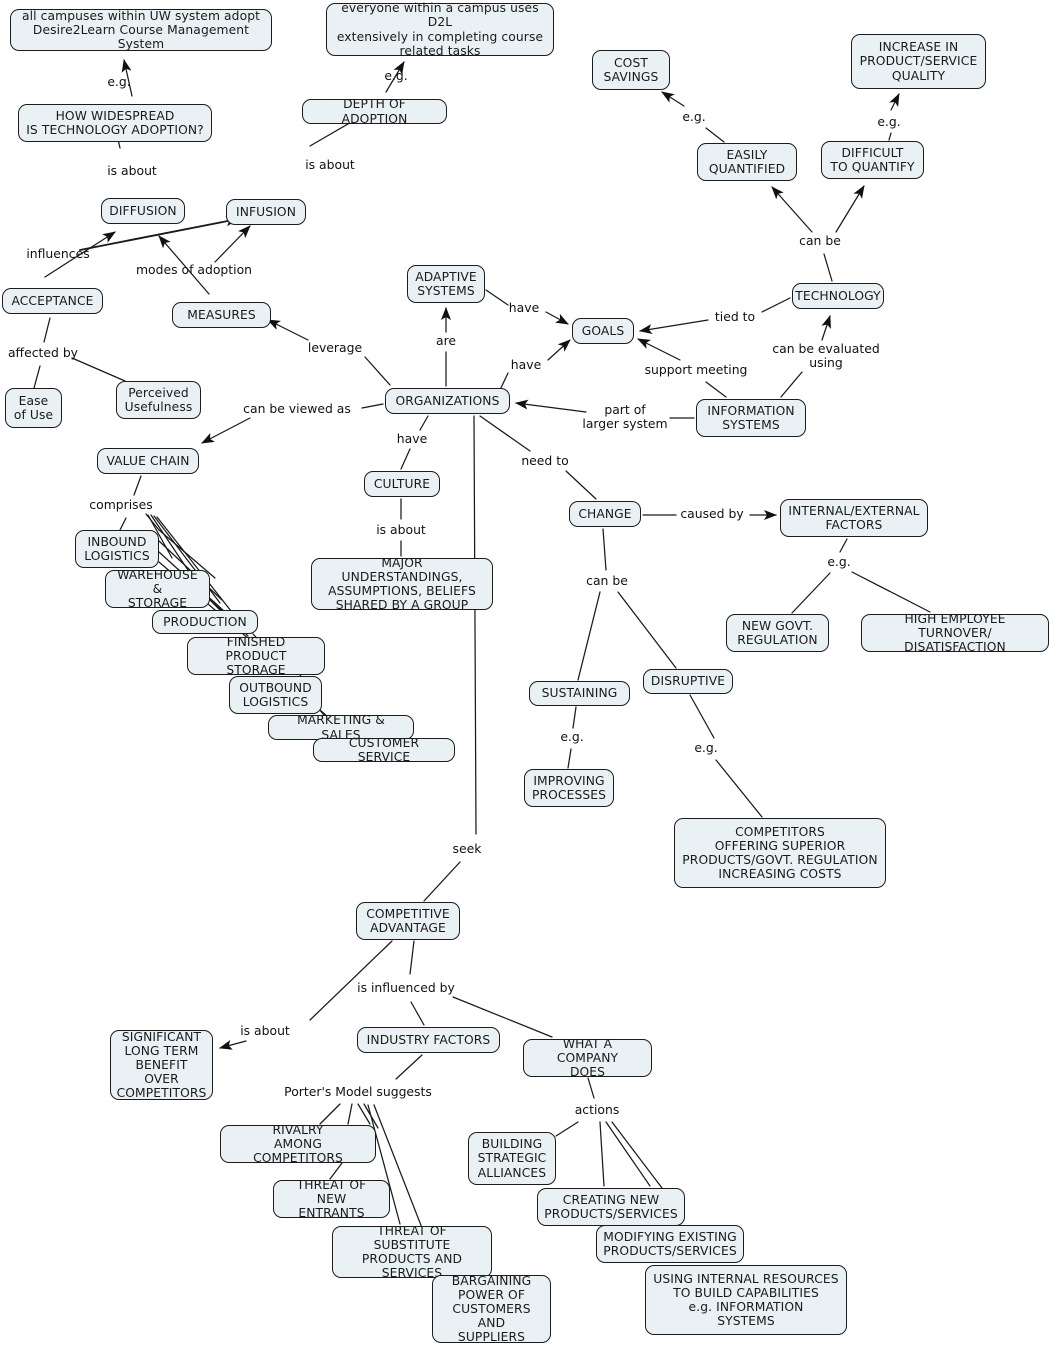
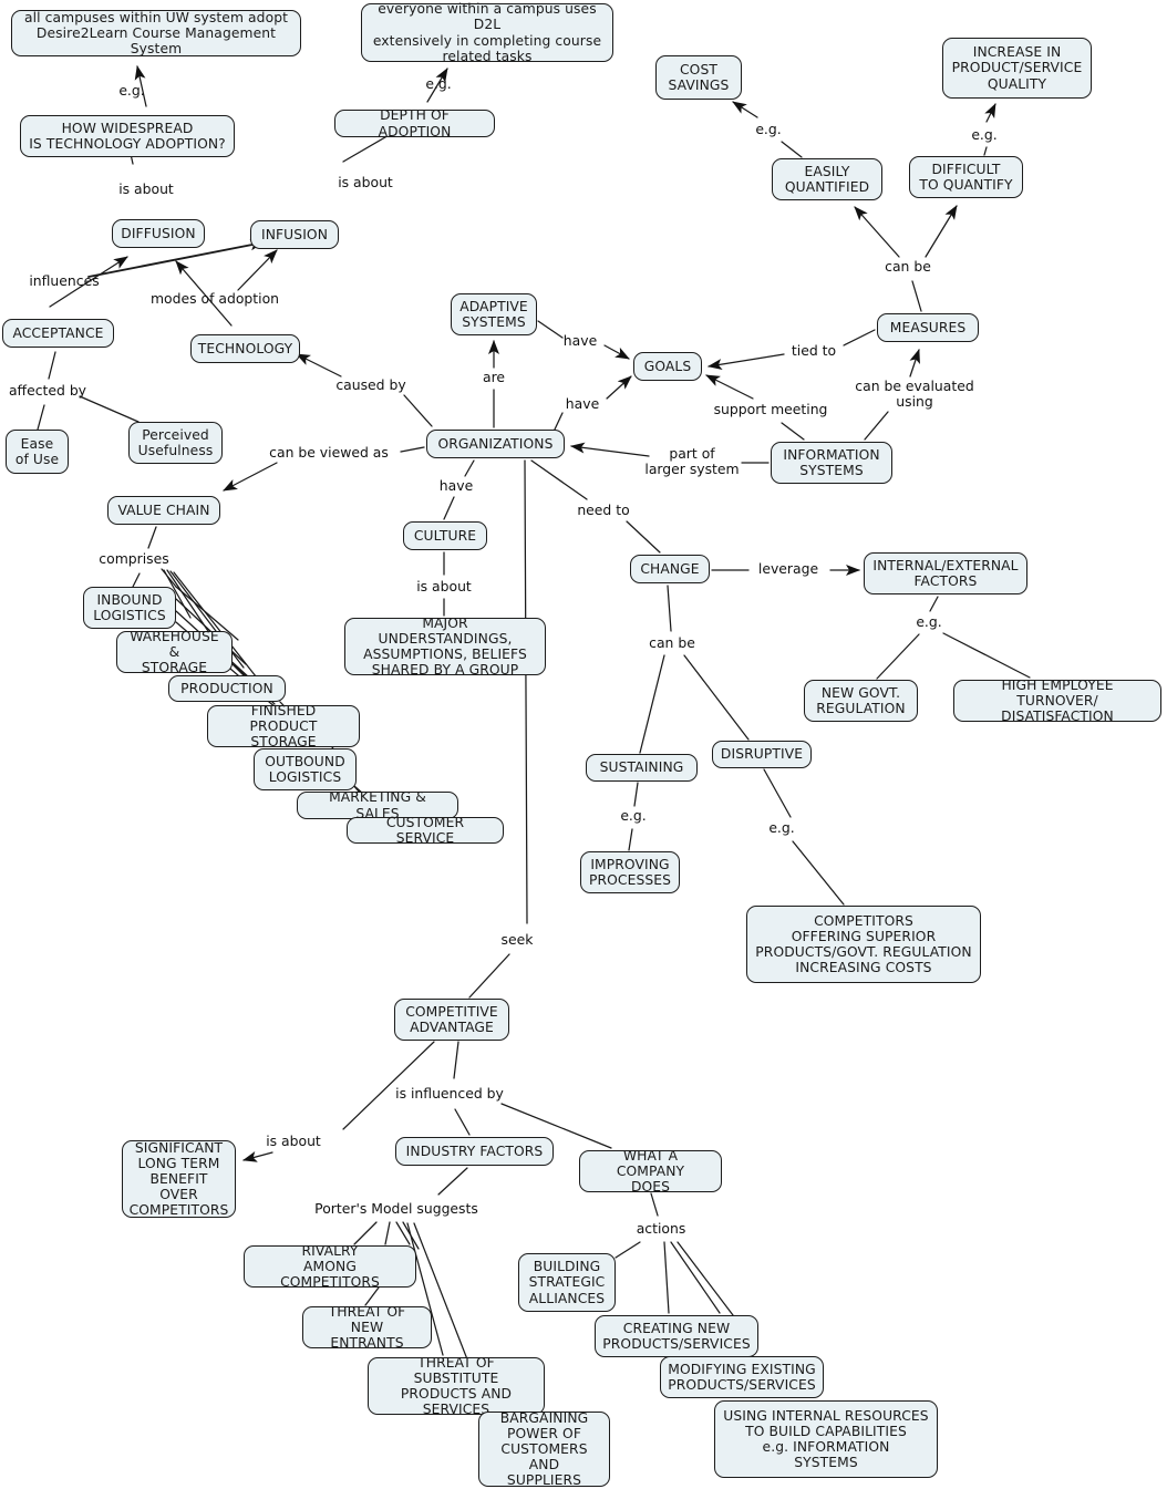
  all campuses within UW system adopt
  Desire2Learn Course Management System
  everyone within a campus uses D2L
  extensively in completing course
  related tasks
  COST
  SAVINGS
  INCREASE IN
  PRODUCT/SERVICE
  QUALITY
  HOW WIDESPREAD
  IS TECHNOLOGY ADOPTION?
  DEPTH OF ADOPTION
  EASILY
  QUANTIFIED
  DIFFICULT
  TO QUANTIFY
  DIFFUSION
  INFUSION
- TECHNOLOGY
+ MEASURES
  ACCEPTANCE
  ADAPTIVE
  SYSTEMS
  GOALS
- MEASURES
+ TECHNOLOGY
  Perceived
  Usefulness
  Ease
  of Use
  ORGANIZATIONS
  INFORMATION
  SYSTEMS
  VALUE CHAIN
  CULTURE
  CHANGE
  INTERNAL/EXTERNAL
  FACTORS
  INBOUND
  LOGISTICS
  WAREHOUSE &
  STORAGE
  MAJOR UNDERSTANDINGS,
  ASSUMPTIONS, BELIEFS
  SHARED BY A GROUP
  PRODUCTION
  NEW GOVT.
  REGULATION
  HIGH EMPLOYEE TURNOVER/
  DISATISFACTION
  FINISHED PRODUCT
  STORAGE
  OUTBOUND
  LOGISTICS
  DISRUPTIVE
  SUSTAINING
  MARKETING & SALES
  CUSTOMER SERVICE
  IMPROVING
  PROCESSES
  COMPETITORS
  OFFERING SUPERIOR
  PRODUCTS/GOVT. REGULATION
  INCREASING COSTS
  COMPETITIVE
  ADVANTAGE
  SIGNIFICANT
  LONG TERM
  BENEFIT OVER
  COMPETITORS
  INDUSTRY FACTORS
  WHAT A COMPANY
  DOES
  BUILDING
  STRATEGIC
  ALLIANCES
  RIVALRY
  AMONG COMPETITORS
  THREAT OF NEW
  ENTRANTS
  CREATING NEW
  PRODUCTS/SERVICES
  MODIFYING EXISTING
  PRODUCTS/SERVICES
  THREAT OF SUBSTITUTE
  PRODUCTS AND
  SERVICES
  BARGAINING
  POWER OF
  CUSTOMERS AND
  SUPPLIERS
  USING INTERNAL RESOURCES
  TO BUILD CAPABILITIES
  e.g. INFORMATION
  SYSTEMS
  e.g.
  e.g.
  e.g.
  e.g.
  is about
  is about
  can be
  influences
  modes of adoption
  have
  tied to
  are
  have
  can be evaluated
  using
  affected by
- leverage
+ caused by
  support meeting
  can be viewed as
  part of
  larger system
  have
  need to
  comprises
- caused by
+ leverage
  is about
  e.g.
  can be
  e.g.
  e.g.
  seek
  is influenced by
  is about
  Porter's Model suggests
  actions
